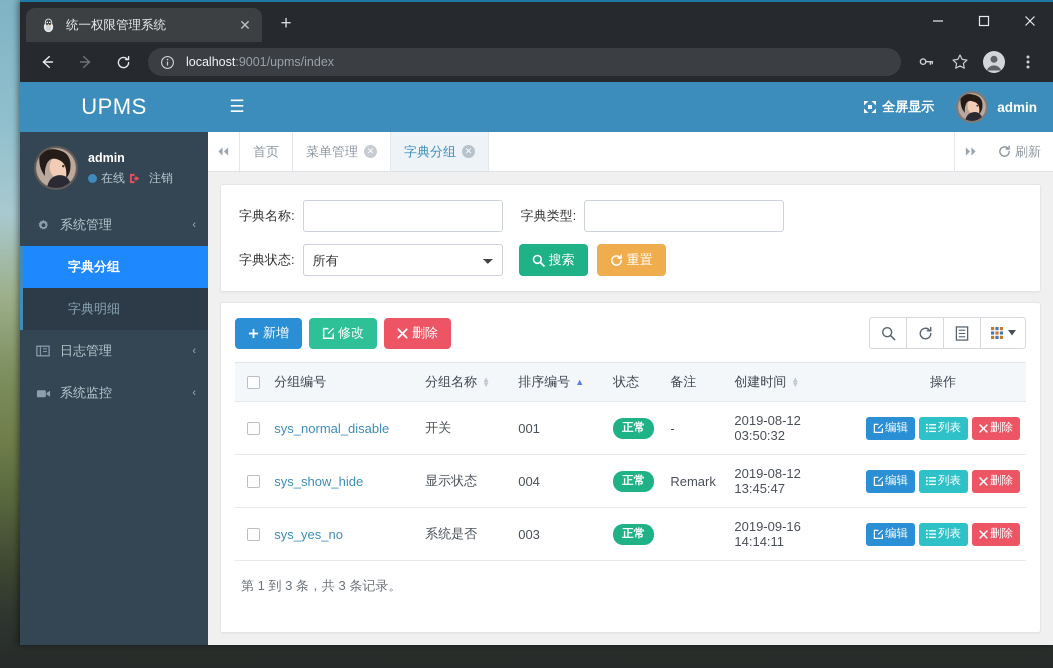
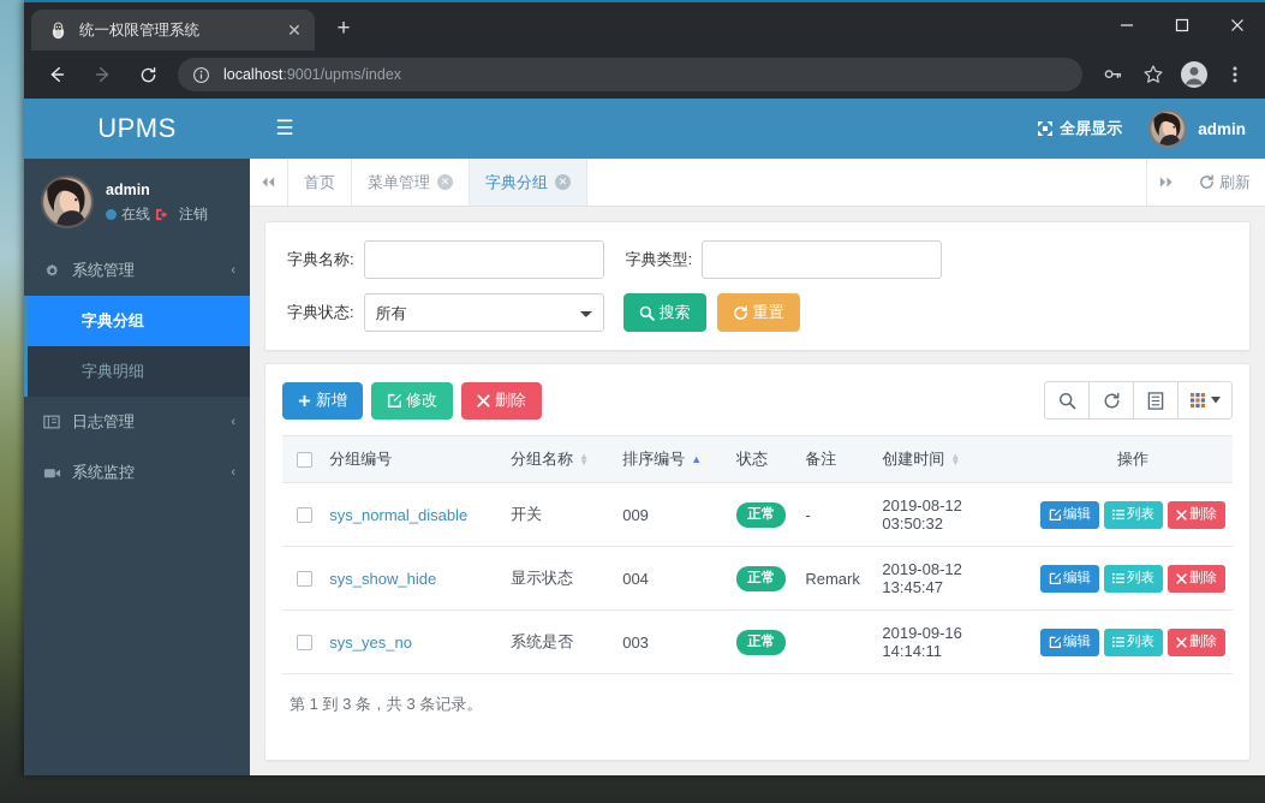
  统一权限管理系统
  ✕
  +
  localhost:9001/upms/index
  UPMS
  admin
  在线
  注销
  系统管理
  ‹
  字典分组
  字典明细
  日志管理
  ‹
  系统监控
  ‹
  ☰
  全屏显示
  admin
  首页
  菜单管理
  ✕
  字典分组
  ✕
  刷新
  字典名称:
  字典类型:
  字典状态:
  所有
  搜索
  重置
  新增
  修改
  删除
  	分组编号	分组名称 ▲▼	排序编号 ▲	状态	备注	创建时间 ▲▼	操作
- 	sys_normal_disable	开关	001	正常	-	2019-08-12 03:50:32	编辑 列表 删除
+ 	sys_normal_disable	开关	009	正常	-	2019-08-12 03:50:32	编辑 列表 删除
  	sys_show_hide	显示状态	004	正常	Remark	2019-08-12 13:45:47	编辑 列表 删除
  	sys_yes_no	系统是否	003	正常		2019-09-16 14:14:11	编辑 列表 删除
  第 1 到 3 条，共 3 条记录。
